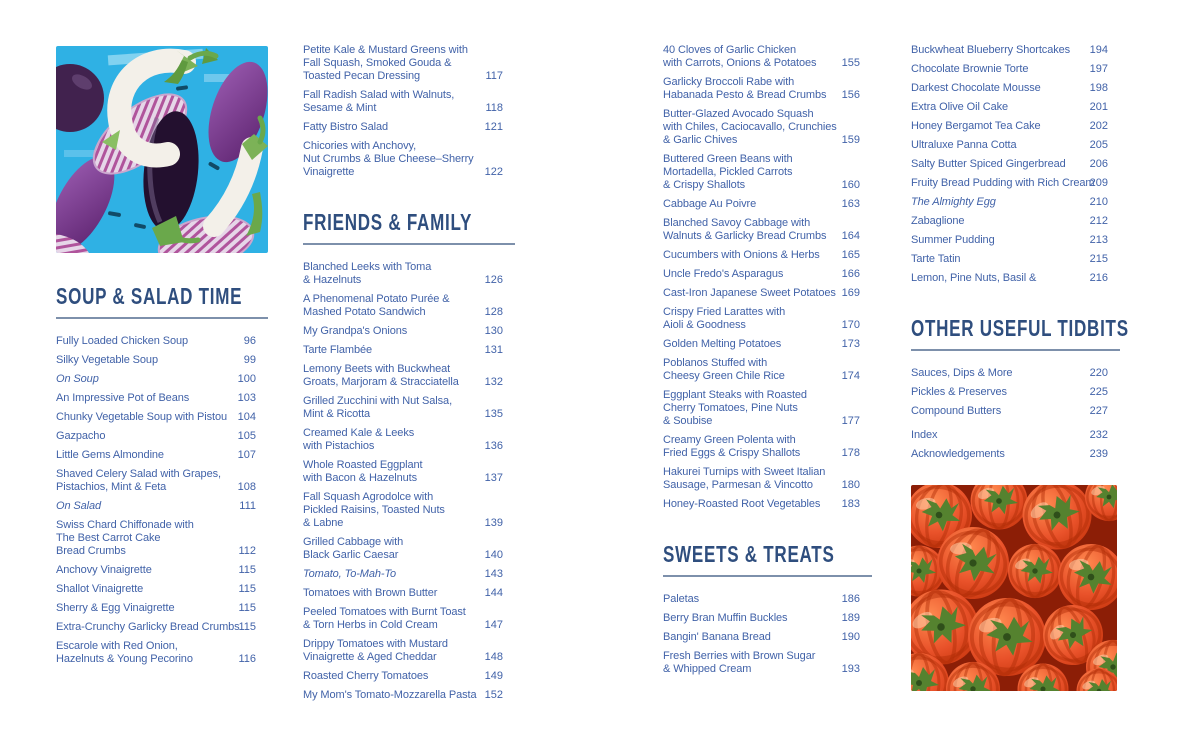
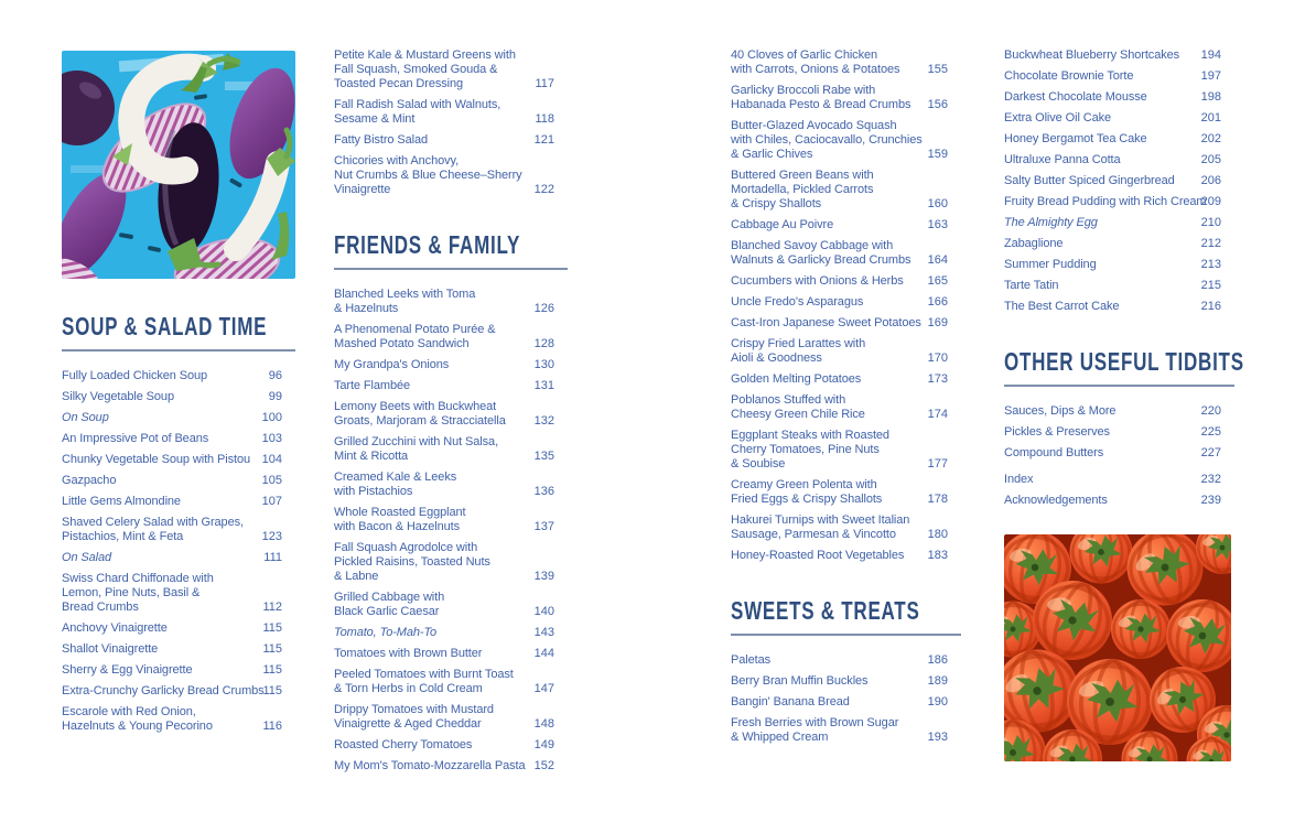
  SOUP & SALAD TIME
  Fully Loaded Chicken Soup
  96
  Silky Vegetable Soup
  99
  On Soup
  100
  An Impressive Pot of Beans
  103
  Chunky Vegetable Soup with Pistou
  104
  Gazpacho
  105
  Little Gems Almondine
  107
  Shaved Celery Salad with Grapes,
  Pistachios, Mint & Feta
- 108
+ 123
  On Salad
  111
  Swiss Chard Chiffonade with
- The Best Carrot Cake
+ Lemon, Pine Nuts, Basil &
  Bread Crumbs
  112
  Anchovy Vinaigrette
  115
  Shallot Vinaigrette
  115
  Sherry & Egg Vinaigrette
  115
  Extra-Crunchy Garlicky Bread Crumbs
  115
  Escarole with Red Onion,
  Hazelnuts & Young Pecorino
  116
  Petite Kale & Mustard Greens with
  Fall Squash, Smoked Gouda &
  Toasted Pecan Dressing
  117
  Fall Radish Salad with Walnuts,
  Sesame & Mint
  118
  Fatty Bistro Salad
  121
  Chicories with Anchovy,
  Nut Crumbs & Blue Cheese–Sherry
  Vinaigrette
  122
  FRIENDS & FAMILY
  Blanched Leeks with Toma
  & Hazelnuts
  126
  A Phenomenal Potato Purée &
  Mashed Potato Sandwich
  128
  My Grandpa's Onions
  130
  Tarte Flambée
  131
  Lemony Beets with Buckwheat
  Groats, Marjoram & Stracciatella
  132
  Grilled Zucchini with Nut Salsa,
  Mint & Ricotta
  135
  Creamed Kale & Leeks
  with Pistachios
  136
  Whole Roasted Eggplant
  with Bacon & Hazelnuts
  137
  Fall Squash Agrodolce with
  Pickled Raisins, Toasted Nuts
  & Labne
  139
  Grilled Cabbage with
  Black Garlic Caesar
  140
  Tomato, To-Mah-To
  143
  Tomatoes with Brown Butter
  144
  Peeled Tomatoes with Burnt Toast
  & Torn Herbs in Cold Cream
  147
  Drippy Tomatoes with Mustard
  Vinaigrette & Aged Cheddar
  148
  Roasted Cherry Tomatoes
  149
  My Mom's Tomato-Mozzarella Pasta
  152
  40 Cloves of Garlic Chicken
  with Carrots, Onions & Potatoes
  155
  Garlicky Broccoli Rabe with
  Habanada Pesto & Bread Crumbs
  156
  Butter-Glazed Avocado Squash
  with Chiles, Caciocavallo, Crunchies
  & Garlic Chives
  159
  Buttered Green Beans with
  Mortadella, Pickled Carrots
  & Crispy Shallots
  160
  Cabbage Au Poivre
  163
  Blanched Savoy Cabbage with
  Walnuts & Garlicky Bread Crumbs
  164
  Cucumbers with Onions & Herbs
  165
  Uncle Fredo's Asparagus
  166
  Cast-Iron Japanese Sweet Potatoes
  169
  Crispy Fried Larattes with
  Aioli & Goodness
  170
  Golden Melting Potatoes
  173
  Poblanos Stuffed with
  Cheesy Green Chile Rice
  174
  Eggplant Steaks with Roasted
  Cherry Tomatoes, Pine Nuts
  & Soubise
  177
  Creamy Green Polenta with
  Fried Eggs & Crispy Shallots
  178
  Hakurei Turnips with Sweet Italian
  Sausage, Parmesan & Vincotto
  180
  Honey-Roasted Root Vegetables
  183
  SWEETS & TREATS
  Paletas
  186
  Berry Bran Muffin Buckles
  189
  Bangin' Banana Bread
  190
  Fresh Berries with Brown Sugar
  & Whipped Cream
  193
  Buckwheat Blueberry Shortcakes
  194
  Chocolate Brownie Torte
  197
  Darkest Chocolate Mousse
  198
  Extra Olive Oil Cake
  201
  Honey Bergamot Tea Cake
  202
  Ultraluxe Panna Cotta
  205
  Salty Butter Spiced Gingerbread
  206
  Fruity Bread Pudding with Rich Crea
  209
  The Almighty Egg
  210
  Zabaglione
  212
  Summer Pudding
  213
  Tarte Tatin
  215
- Lemon, Pine Nuts, Basil &
+ The Best Carrot Cake
  216
  OTHER USEFUL TIDBITS
  Sauces, Dips & More
  220
  Pickles & Preserves
  225
  Compound Butters
  227
  Index
  232
  Acknowledgements
  239
